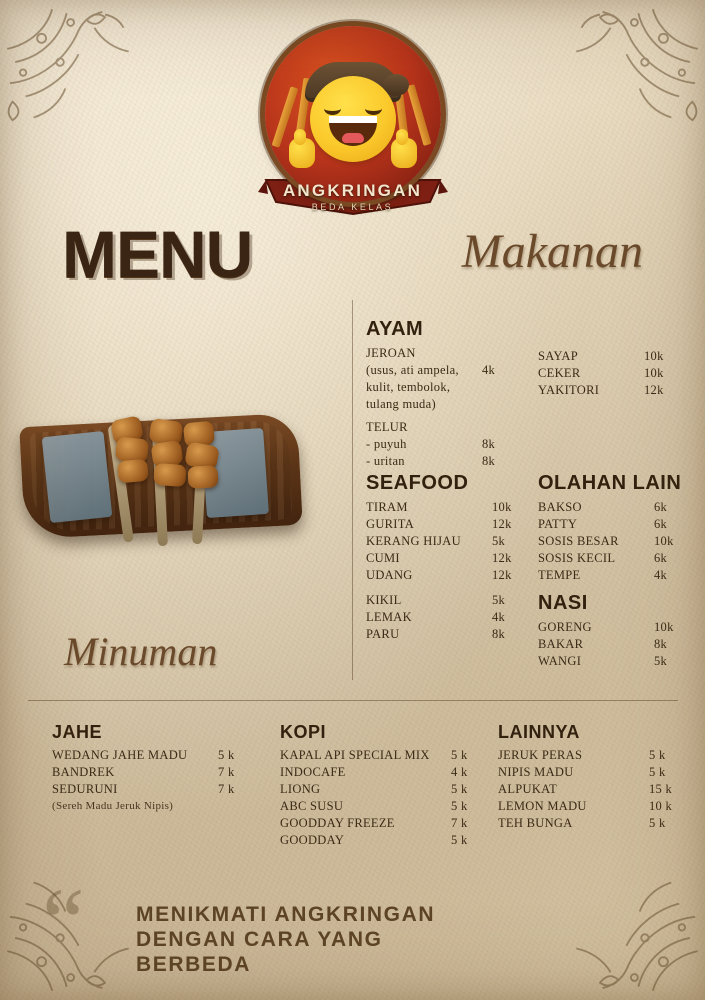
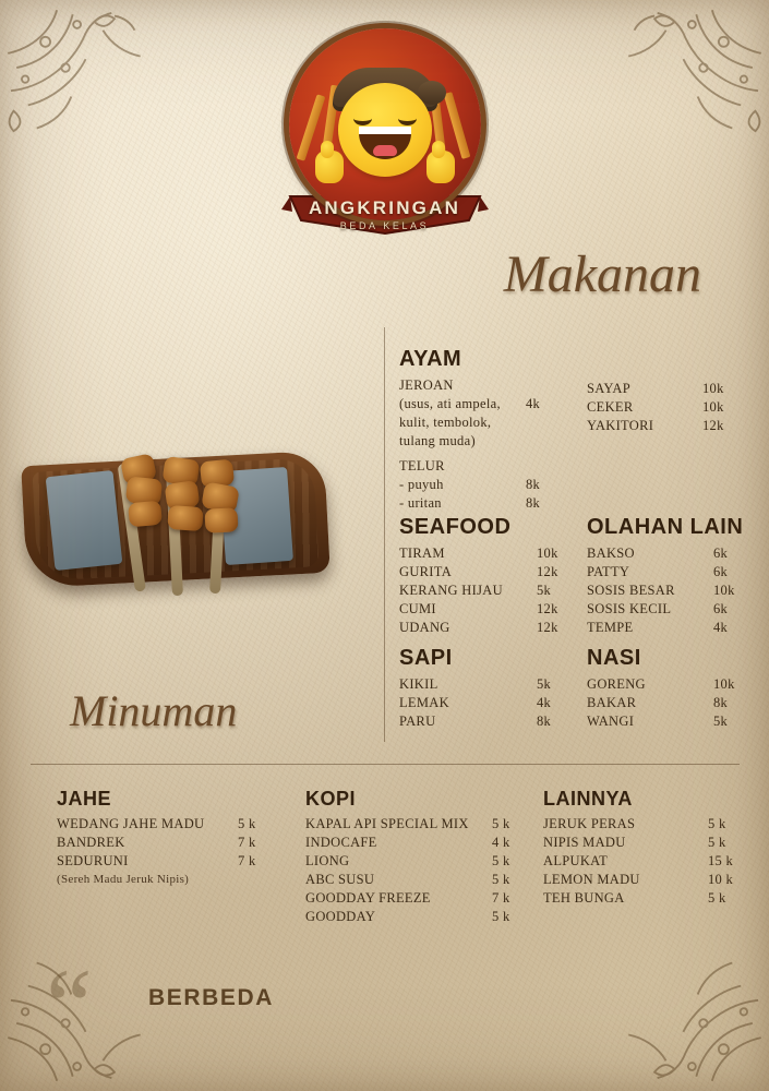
  ANGKRINGAN
  BEDA KELAS
- MENU
  Makanan
  Minuman
  AYAM
  JEROAN
  (usus, ati ampela,
  4k
  kulit, tembolok,
  tulang muda)
  TELUR
  - puyuh
  8k
  - uritan
  8k
  SAYAP
  10k
  CEKER
  10k
  YAKITORI
  12k
  SEAFOOD
  TIRAM
  10k
  GURITA
  12k
  KERANG HIJAU
  5k
  CUMI
  12k
  UDANG
  12k
  OLAHAN LAIN
  BAKSO
  6k
  PATTY
  6k
  SOSIS BESAR
  10k
  SOSIS KECIL
  6k
  TEMPE
  4k
+ SAPI
  KIKIL
  5k
  LEMAK
  4k
  PARU
  8k
  NASI
  GORENG
  10k
  BAKAR
  8k
  WANGI
  5k
  JAHE
  WEDANG JAHE MADU
  5 k
  BANDREK
  7 k
  SEDURUNI
  7 k
  (Sereh Madu Jeruk Nipis)
  KOPI
  KAPAL API SPECIAL MIX
  5 k
  INDOCAFE
  4 k
  LIONG
  5 k
  ABC SUSU
  5 k
  GOODDAY FREEZE
  7 k
  GOODDAY
  5 k
  LAINNYA
  JERUK PERAS
  5 k
  NIPIS MADU
  5 k
  ALPUKAT
  15 k
  LEMON MADU
  10 k
  TEH BUNGA
  5 k
  “
- MENIKMATI ANGKRINGAN
- DENGAN CARA YANG
  BERBEDA
